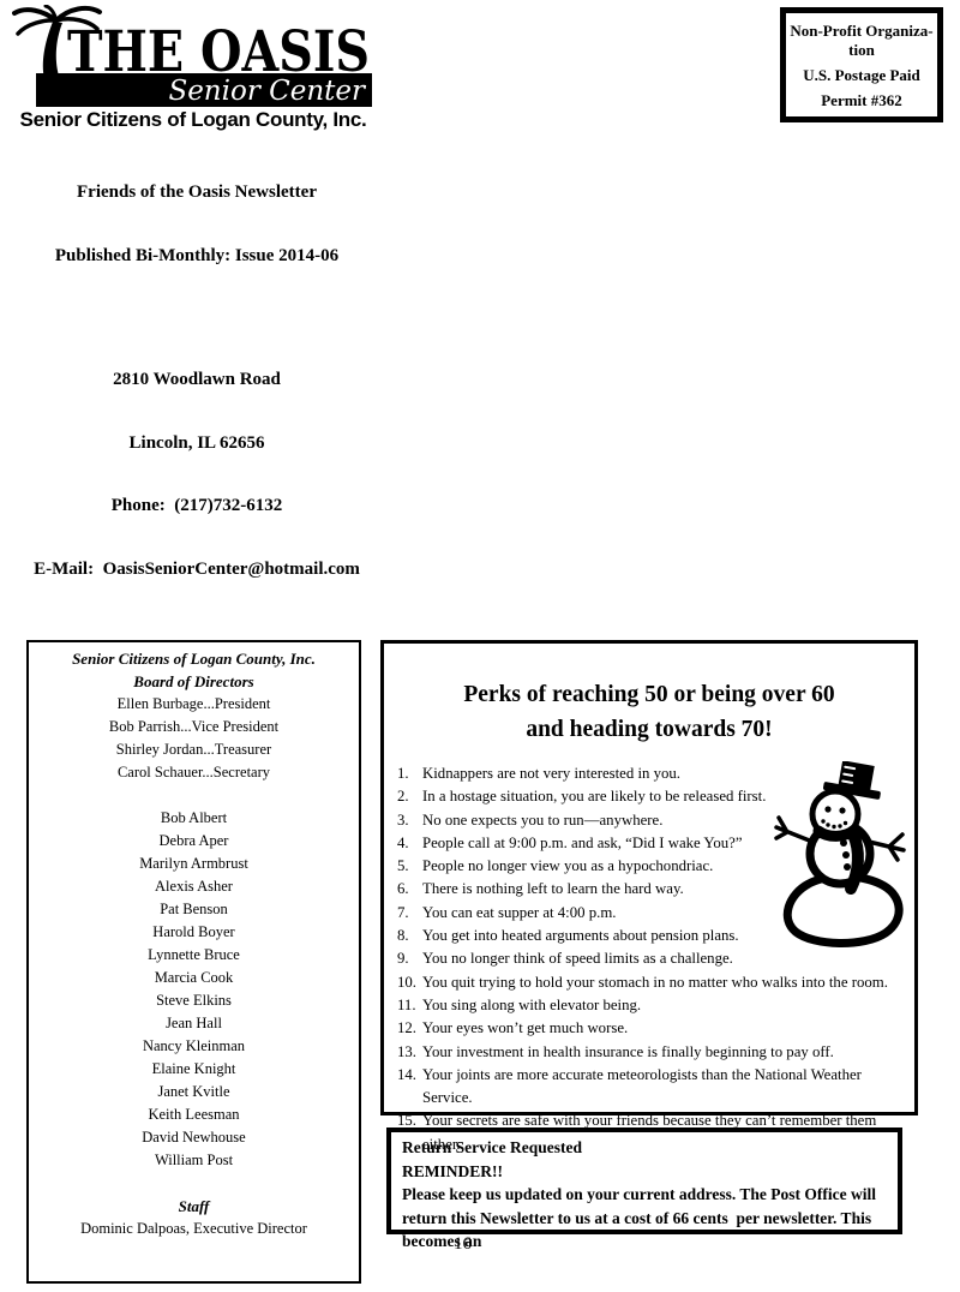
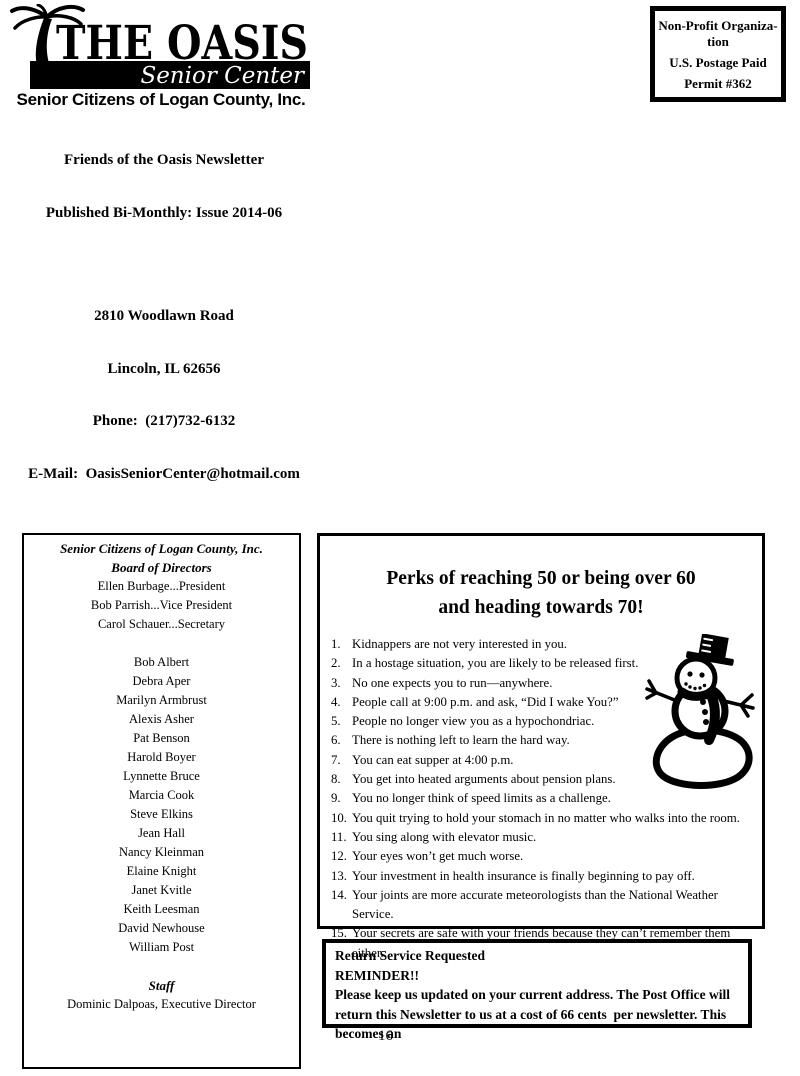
  THE OASIS
  Senior Center
  Senior Citizens of Logan County, Inc.
  Non-Profit Organiza-
  tion
  U.S. Postage Paid
  Permit #362
  Friends of the Oasis Newsletter
  Published Bi-Monthly: Issue 2014-06
  2810 Woodlawn Road
  Lincoln, IL 62656
  Phone: (217)732-6132
  E-Mail: OasisSeniorCenter@hotmail.com
  Senior Citizens of Logan County, Inc.
  Board of Directors
  Ellen Burbage...President
  Bob Parrish...Vice President
- Shirley Jordan...Treasurer
  Carol Schauer...Secretary
  Bob Albert
  Debra Aper
  Marilyn Armbrust
  Alexis Asher
  Pat Benson
  Harold Boyer
  Lynnette Bruce
  Marcia Cook
  Steve Elkins
  Jean Hall
  Nancy Kleinman
  Elaine Knight
  Janet Kvitle
  Keith Leesman
  David Newhouse
  William Post
  Staff
  Dominic Dalpoas, Executive Director
  Perks of reaching 50 or being over 60
  and heading towards 70!
  1.
  Kidnappers are not very interested in you.
  2.
  In a hostage situation, you are likely to be released first.
  3.
  No one expects you to run—anywhere.
  4.
  People call at 9:00 p.m. and ask, “Did I wake You?”
  5.
  People no longer view you as a hypochondriac.
  6.
  There is nothing left to learn the hard way.
  7.
  You can eat supper at 4:00 p.m.
  8.
  You get into heated arguments about pension plans.
  9.
  You no longer think of speed limits as a challenge.
  10.
  You quit trying to hold your stomach in no matter who walks into the room.
  11.
- You sing along with elevator being.
+ You sing along with elevator music.
  12.
  Your eyes won’t get much worse.
  13.
  Your investment in health insurance is finally beginning to pay off.
  14.
  Your joints are more accurate meteorologists than the National Weather Service.
  15.
  Your secrets are safe with your friends because they can’t remember them either.
  Return Service Requested
  REMINDER!!
  Please keep us updated on your current address. The Post Office will return this Newsletter to us at a cost of 66 cents per newsletter. This becomes an
  16
